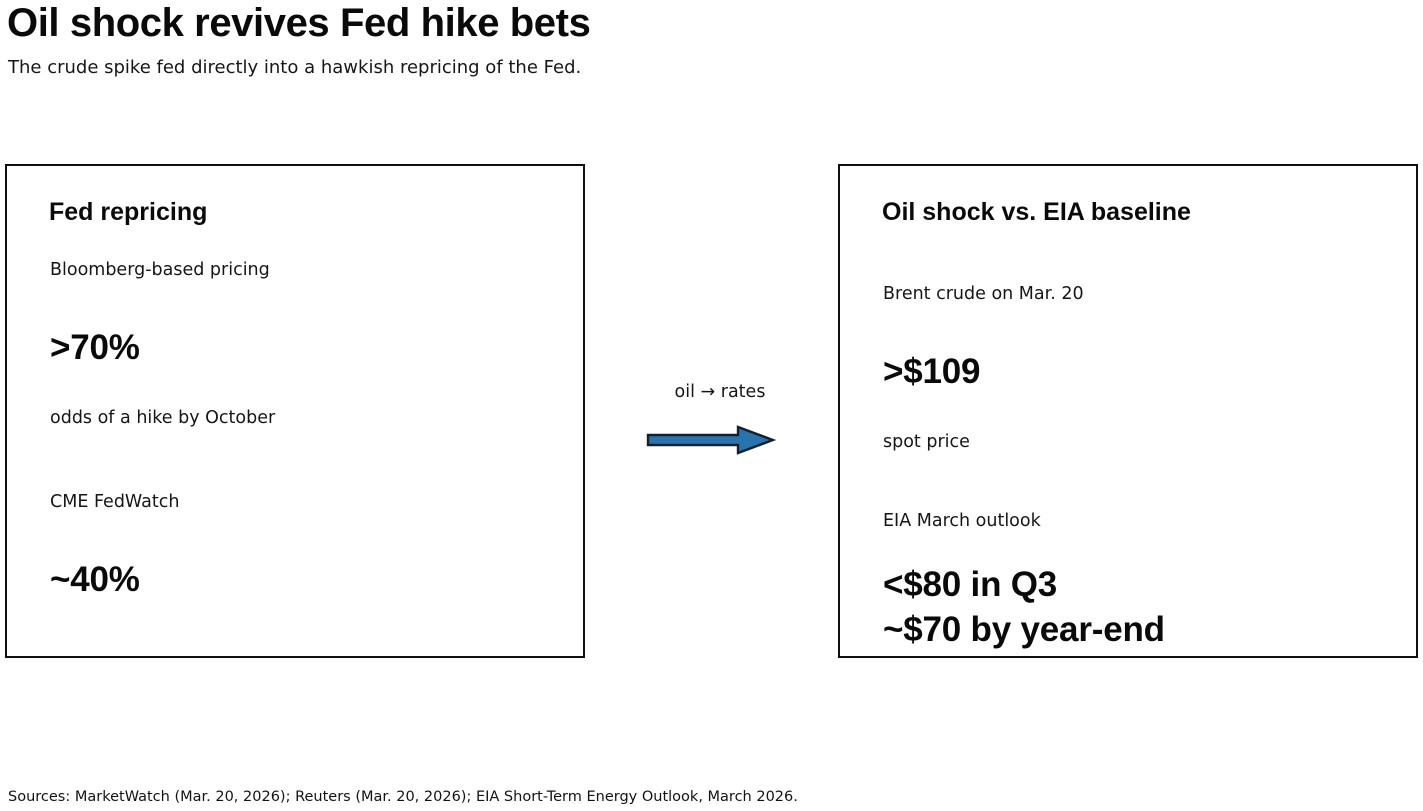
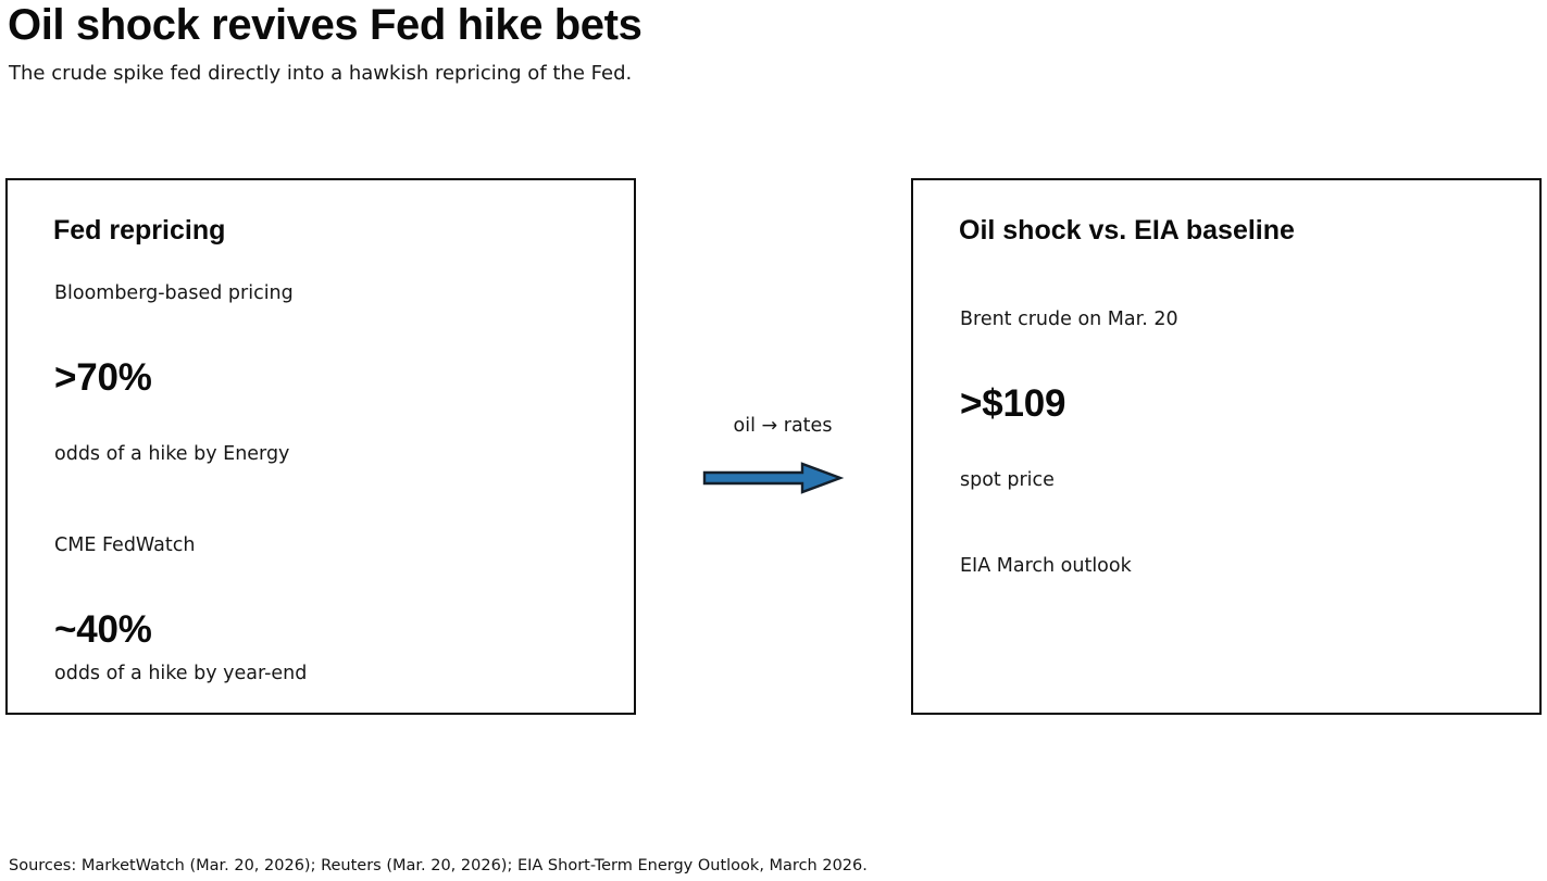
  Oil shock revives Fed hike bets
  The crude spike fed directly into a hawkish repricing of the Fed.
  Fed repricing
  Bloomberg-based pricing
  >70%
- odds of a hike by October
+ odds of a hike by Energy
  CME FedWatch
  ~40%
+ odds of a hike by year-end
  oil → rates
  Oil shock vs. EIA baseline
  Brent crude on Mar. 20
  >$109
  spot price
  EIA March outlook
- <$80 in Q3
- ~$70 by year-end
  Sources: MarketWatch (Mar. 20, 2026); Reuters (Mar. 20, 2026); EIA Short-Term Energy Outlook, March 2026.
